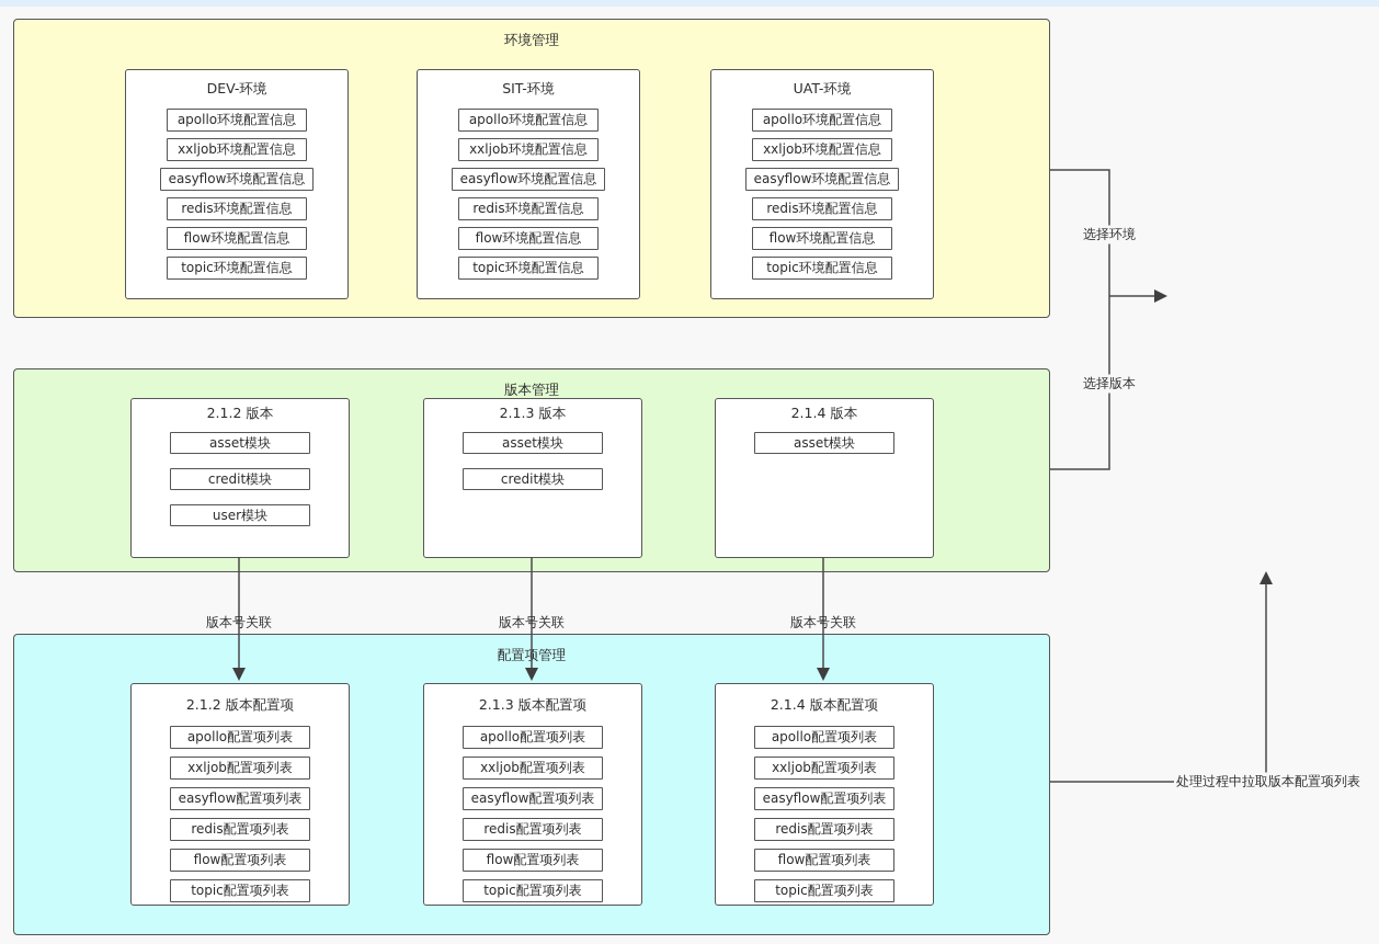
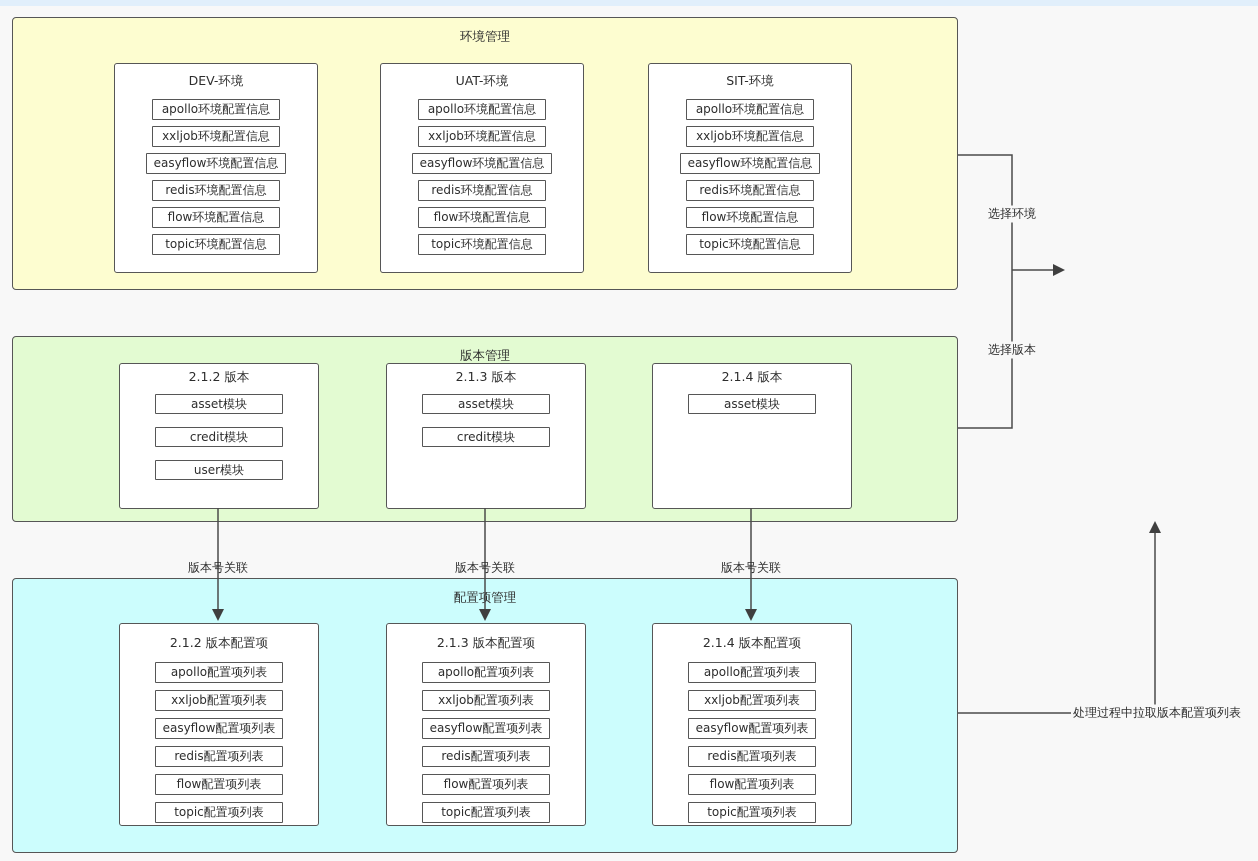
  环境管理
  DEV-环境
  apollo环境配置信息
  xxljob环境配置信息
  easyflow环境配置信息
  redis环境配置信息
  flow环境配置信息
  topic环境配置信息
- SIT-环境
+ UAT-环境
  apollo环境配置信息
  xxljob环境配置信息
  easyflow环境配置信息
  redis环境配置信息
  flow环境配置信息
  topic环境配置信息
- UAT-环境
+ SIT-环境
  apollo环境配置信息
  xxljob环境配置信息
  easyflow环境配置信息
  redis环境配置信息
  flow环境配置信息
  topic环境配置信息
  版本管理
  2.1.2 版本
  asset模块
  credit模块
  user模块
  2.1.3 版本
  asset模块
  credit模块
  2.1.4 版本
  asset模块
  配置管理
  2.1.2 版本配置项
  apollo配置项列表
  xxljob配置项列表
  easyflow配置项列表
  redis配置项列表
  flow配置项列表
  topic配置项列表
  2.1.3 版本配置项
  apollo配置项列表
  xxljob配置项列表
  easyflow配置项列表
  redis配置项列表
  flow配置项列表
  topic配置项列表
  2.1.4 版本配置项
  apollo配置项列表
  xxljob配置项列表
  easyflow配置项列表
  redis配置项列表
  flow配置项列表
  topic配置项列表
  选择环境
  选择版本
  版本号关联
  版本号关联
  版本号关联
  处理过程中拉取版本配置项列表
